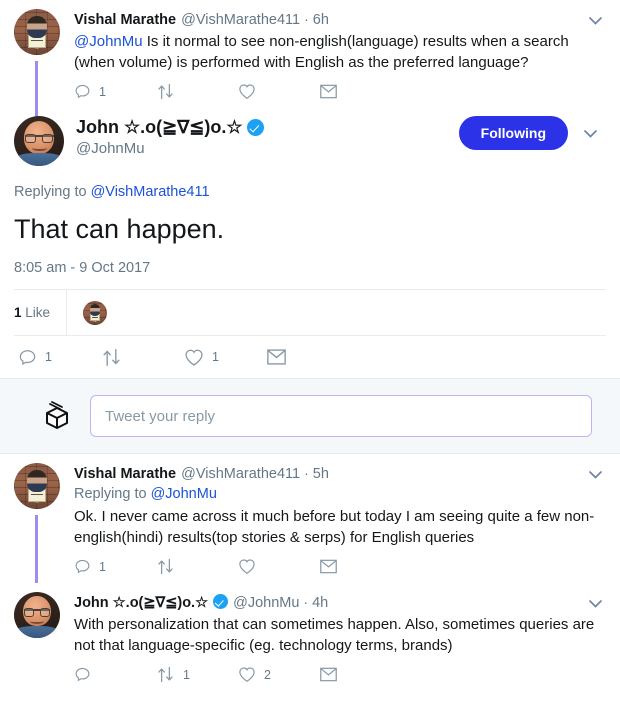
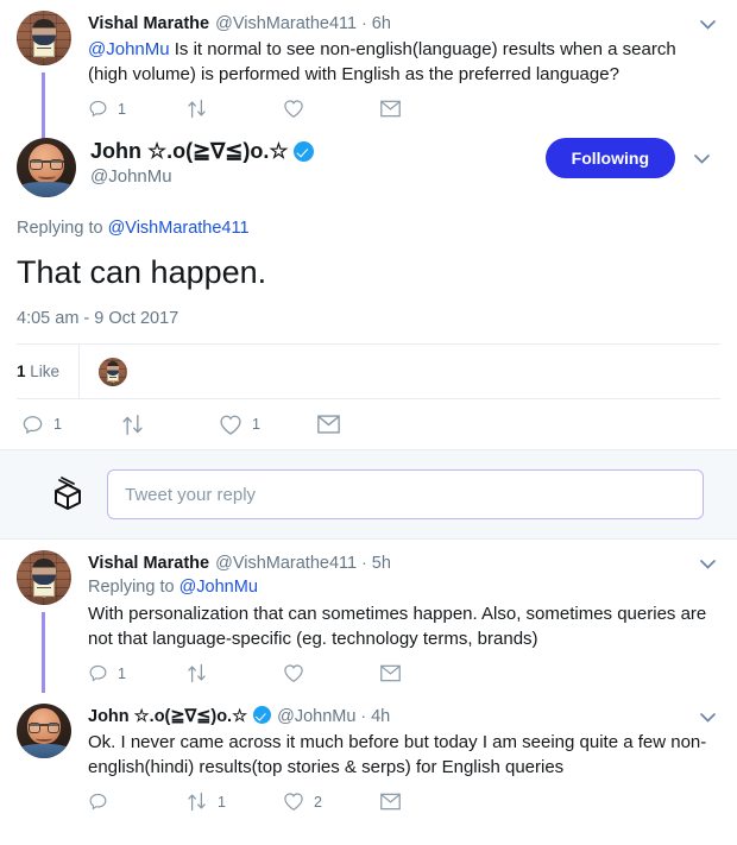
  Vishal Marathe
  @VishMarathe411
  ·
  6h
- @JohnMu Is it normal to see non-english(language) results when a search (when volume) is performed with English as the preferred language?
+ @JohnMu Is it normal to see non-english(language) results when a search (high volume) is performed with English as the preferred language?
  1
  John ☆.o(≧∇≦)o.☆
  @JohnMu
  Following
  Replying to @VishMarathe411
  That can happen.
- 8:05 am - 9 Oct 2017
+ 4:05 am - 9 Oct 2017
  1 Like
  1
  1
  Tweet your reply
  Vishal Marathe
  @VishMarathe411
  ·
  5h
  Replying to @JohnMu
- Ok. I never came across it much before but today I am seeing quite a few non-english(hindi) results(top stories & serps) for English queries
+ With personalization that can sometimes happen. Also, sometimes queries are not that language-specific (eg. technology terms, brands)
  1
  John ☆.o(≧∇≦)o.☆
  @JohnMu
  ·
  4h
- With personalization that can sometimes happen. Also, sometimes queries are not that language-specific (eg. technology terms, brands)
+ Ok. I never came across it much before but today I am seeing quite a few non-english(hindi) results(top stories & serps) for English queries
  1
  2
